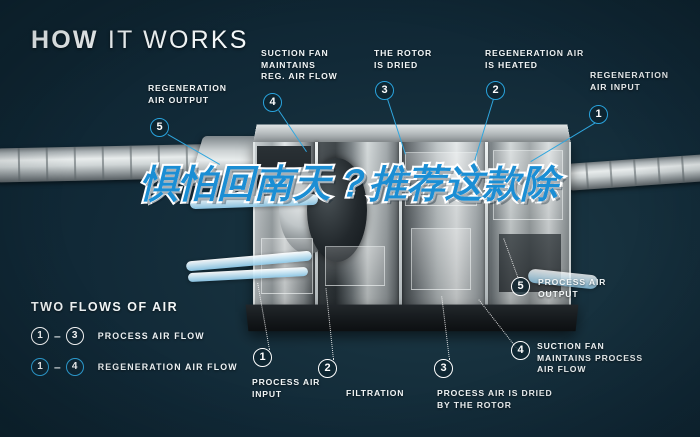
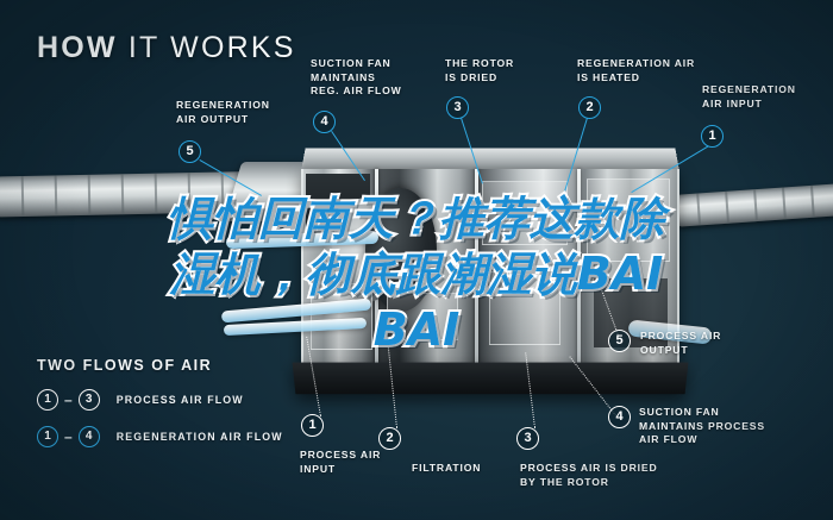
  惧怕回南天？推荐这款除
+ 湿机，彻底跟潮湿说BAI
+ BAI
